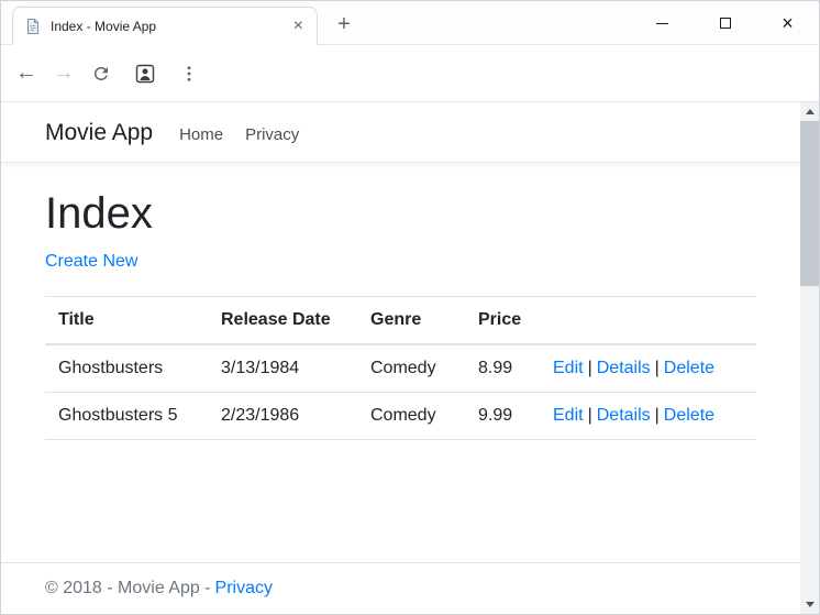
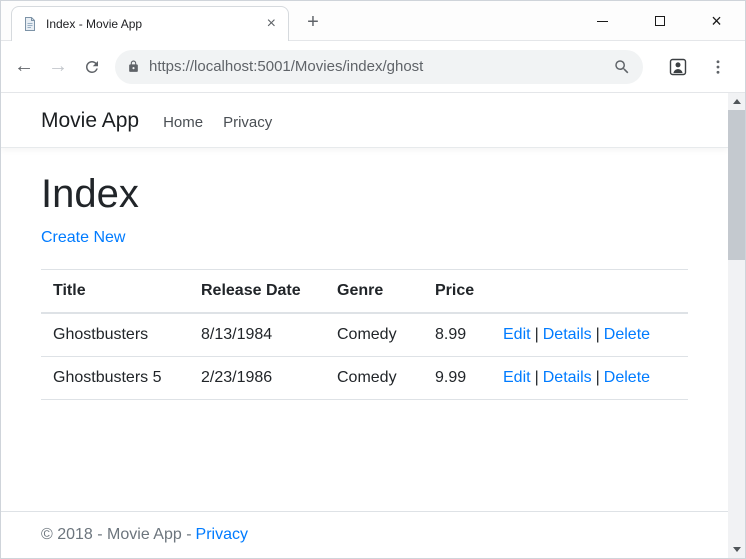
  Index - Movie App
  ×
  +
  ×
  ←
  →
+ https://localhost:5001/Movies/index/ghost
  Movie App
  Home
  Privacy
  Index
  Create New
  Title	Release Date	Genre	Price
- Ghostbusters	3/13/1984	Comedy	8.99	Edit | Details | Delete
+ Ghostbusters	8/13/1984	Comedy	8.99	Edit | Details | Delete
  Ghostbusters 5	2/23/1986	Comedy	9.99	Edit | Details | Delete
  © 2018 - Movie App - Privacy
